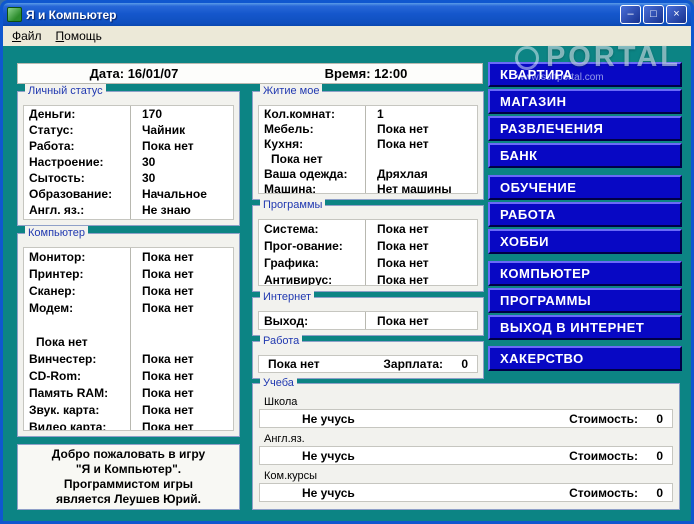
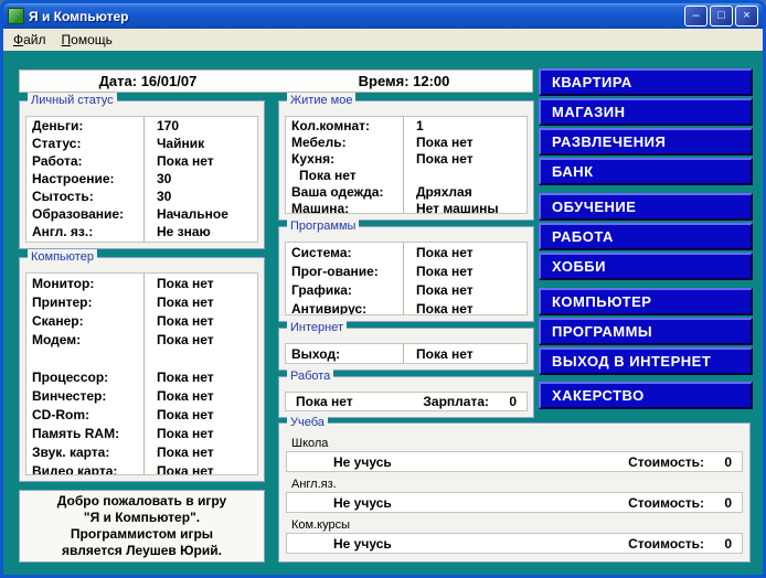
  Я и Компьютер
  –
  □
  ×
  Файл
  Помощь
- PORTAL
- www.softportal.com
  Дата: 16/01/07
  Время: 12:00
  Личный статус
  Деньги:
  170
  Статус:
  Чайник
  Работа:
  Пока нет
  Настроение:
  30
  Сытость:
  30
  Образование:
  Начальное
  Англ. яз.:
  Не знаю
  Компьютер
  Монитор:
  Пока нет
  Принтер:
  Пока нет
  Сканер:
  Пока нет
  Модем:
  Пока нет
+ Процессор:
  Пока нет
  Винчестер:
  Пока нет
  CD-Rom:
  Пока нет
  Память RAM:
  Пока нет
  Звук. карта:
  Пока нет
  Видео карта:
  Пока нет
  Добро пожаловать в игру
  "Я и Компьютер".
  Программистом игры
  является Леушев Юрий.
  Житие мое
  Кол.комнат:
  1
  Мебель:
  Пока нет
  Кухня:
  Пока нет
  Пока нет
  Ваша одежда:
  Дряхлая
  Машина:
  Нет машины
  Программы
  Система:
  Пока нет
  Прог-ование:
  Пока нет
  Графика:
  Пока нет
  Антивирус:
  Пока нет
  Интернет
  Выход:
  Пока нет
  Работа
  Пока нет
  Зарплата:
  0
  Учеба
  Школа
  Не учусь
  Стоимость:
  0
  Англ.яз.
  Не учусь
  Стоимость:
  0
  Ком.курсы
  Не учусь
  Стоимость:
  0
  КВАРТИРА
  МАГАЗИН
  РАЗВЛЕЧЕНИЯ
  БАНК
  ОБУЧЕНИЕ
  РАБОТА
  ХОББИ
  КОМПЬЮТЕР
  ПРОГРАММЫ
  ВЫХОД В ИНТЕРНЕТ
  ХАКЕРСТВО
